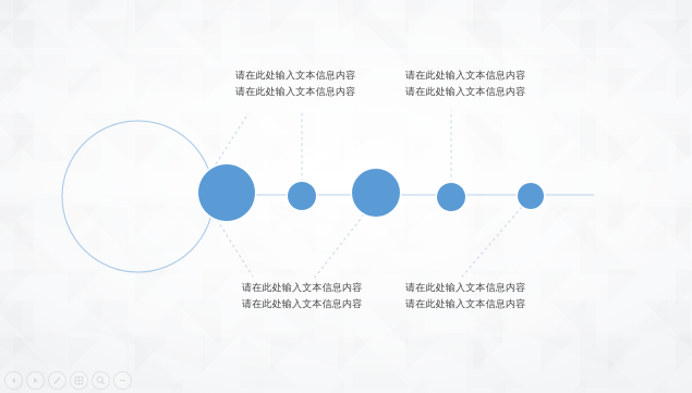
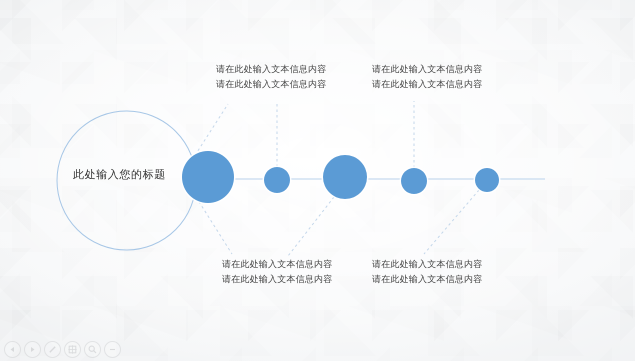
+ 此处输入您的标题
  请在此处输入文本信息内容
  请在此处输入文本信息内容
  请在此处输入文本信息内容
  请在此处输入文本信息内容
  请在此处输入文本信息内容
  请在此处输入文本信息内容
  请在此处输入文本信息内容
  请在此处输入文本信息内容
